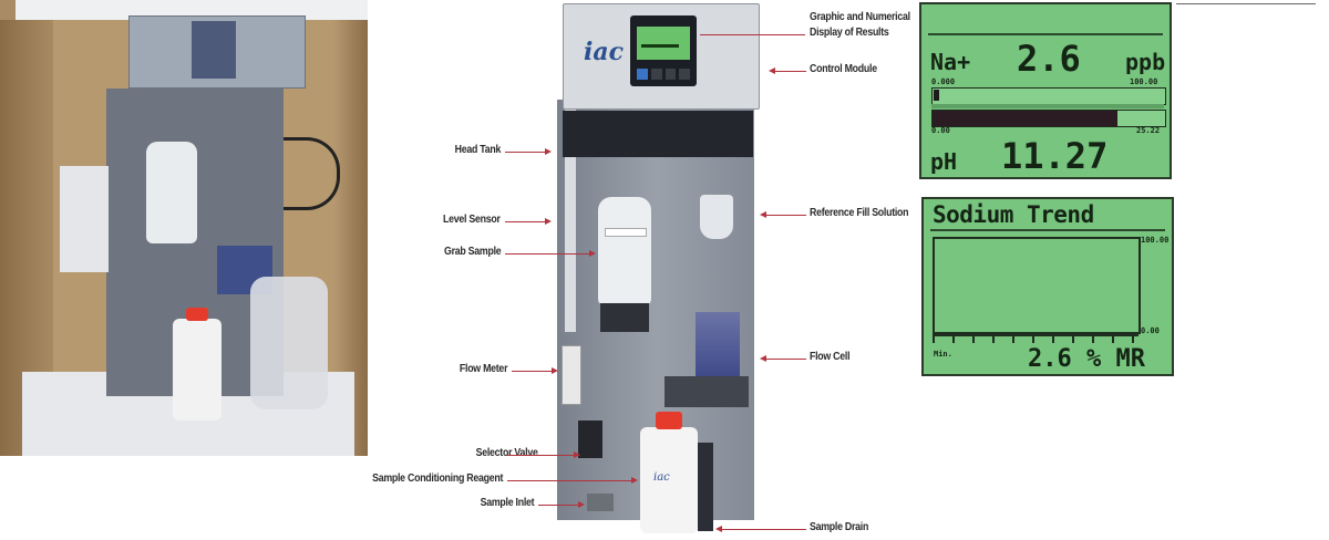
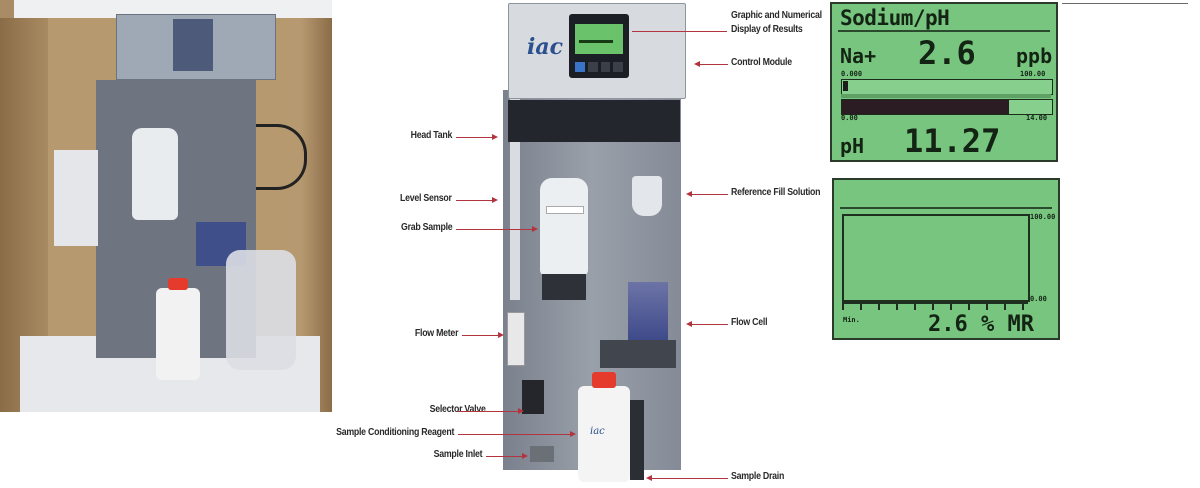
  iac
  iac
  Graphic and Numerical
  Display of Results
  Control Module
  Reference Fill Solution
  Flow Cell
  Sample Drain
  Head Tank
  Level Sensor
  Grab Sample
  Flow Meter
  Selector Valve
  Sample Conditioning Reagent
  Sample Inlet
+ Sodium/pH
  Na+
  2.6
  ppb
  0.000
  100.00
  0.00
- 25.22
+ 14.00
  pH
  11.27
- Sodium Trend
  100.00
  0.00
  Min.
  2.6 % MR
